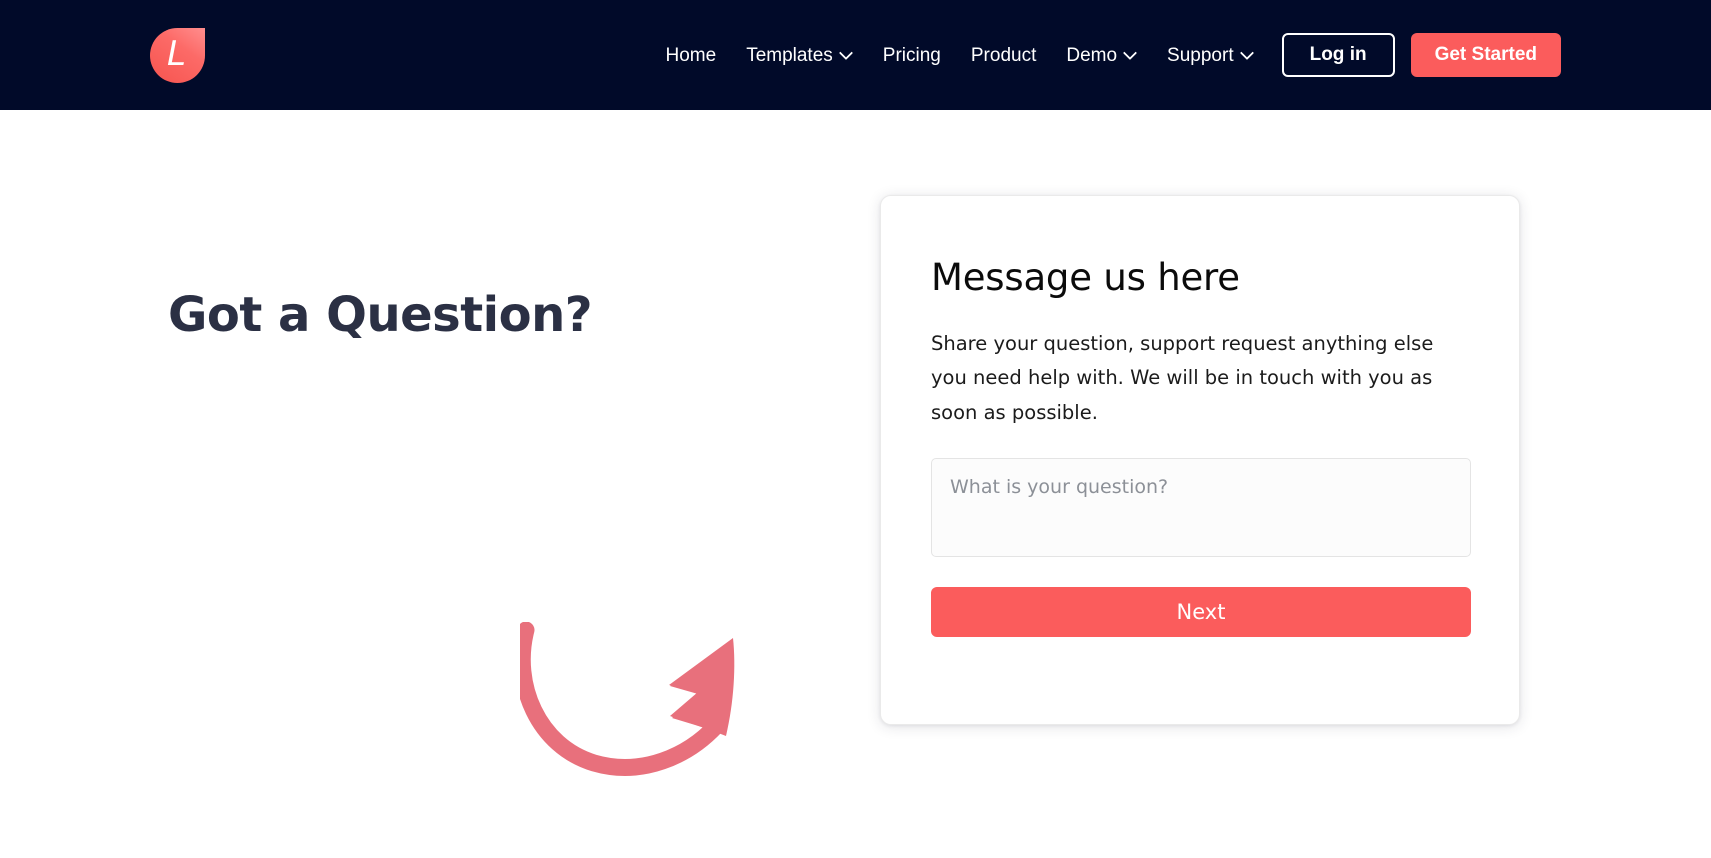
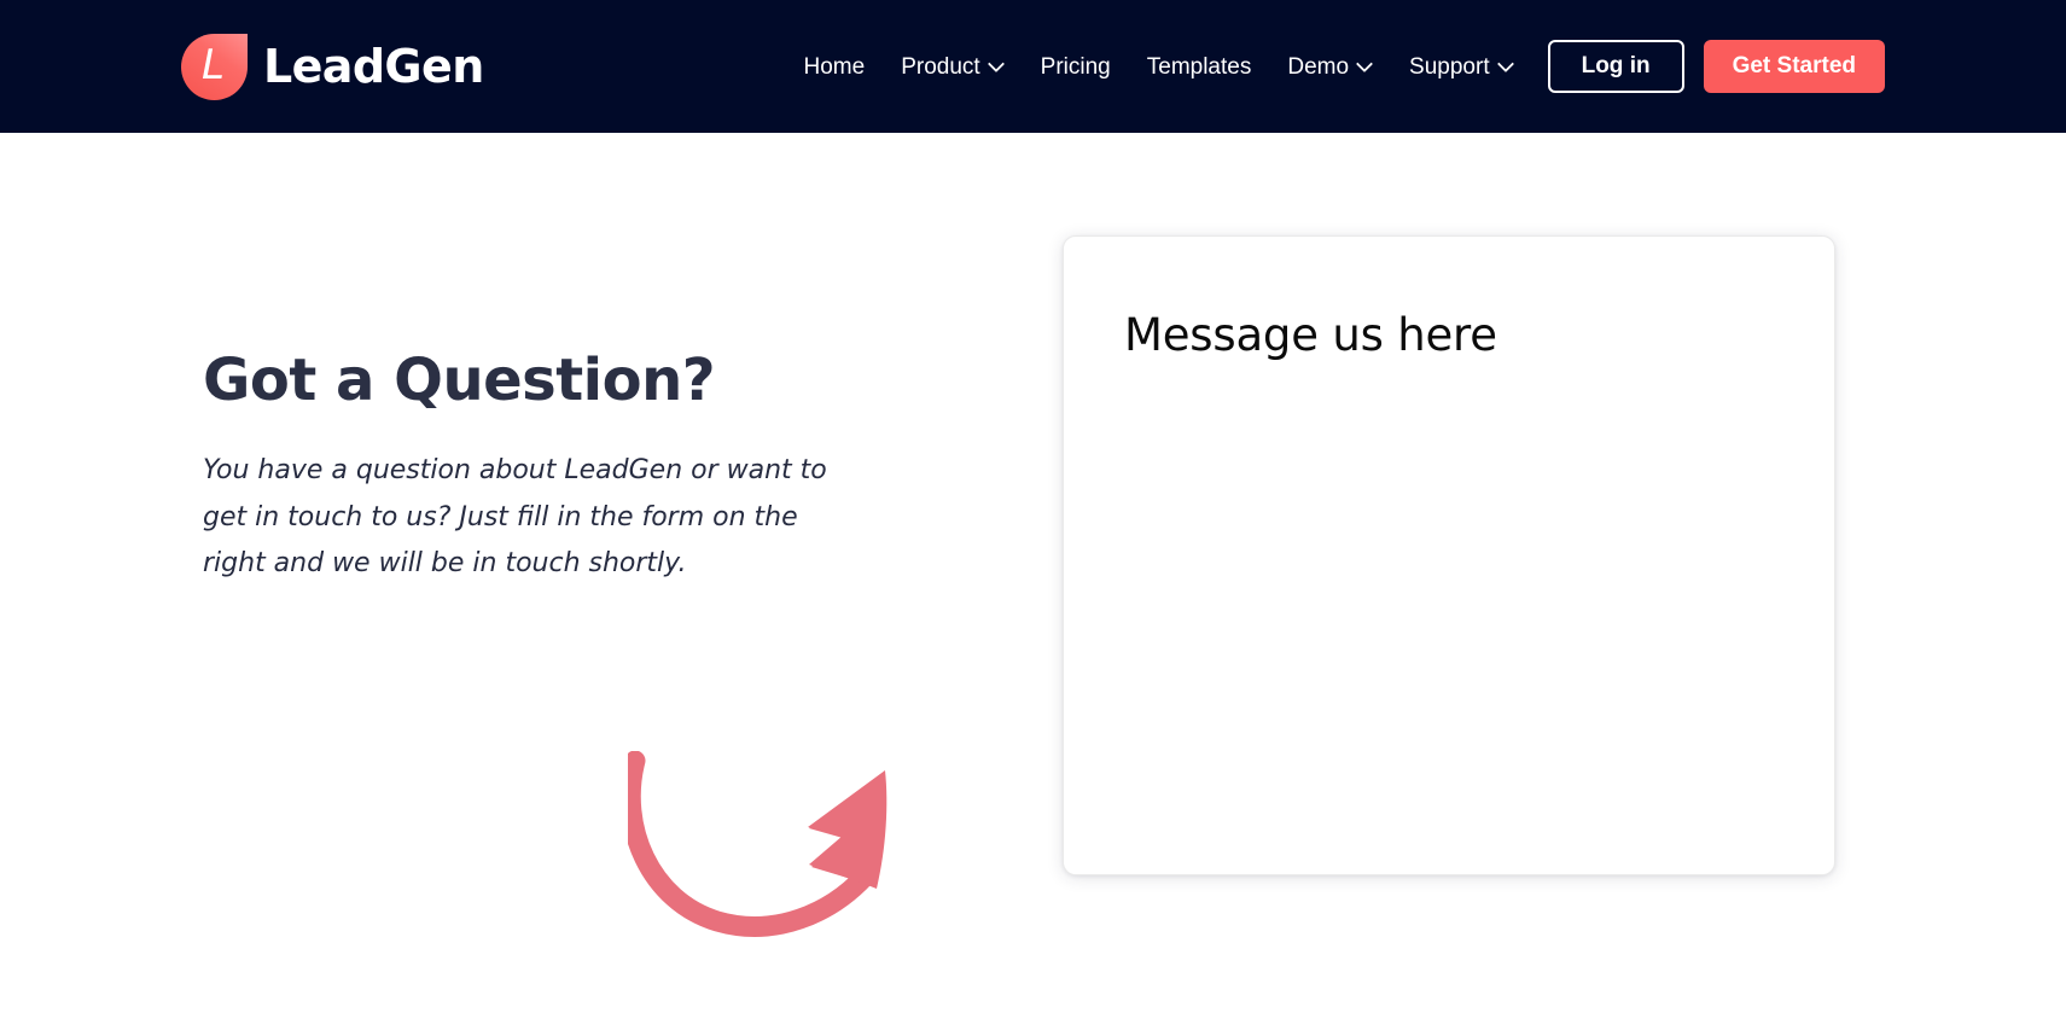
  L
+ LeadGen
  Home
- Templates
+ Product
  Pricing
- Product
+ Templates
  Demo
  Support
  Log in
  Get Started
  Got a Question?
+ You have a question about LeadGen or want to get in touch to us? Just fill in the form on the right and we will be in touch shortly.
  Message us here
- Share your question, support request anything else you need help with. We will be in touch with you as soon as possible.
- What is your question?
- Next
